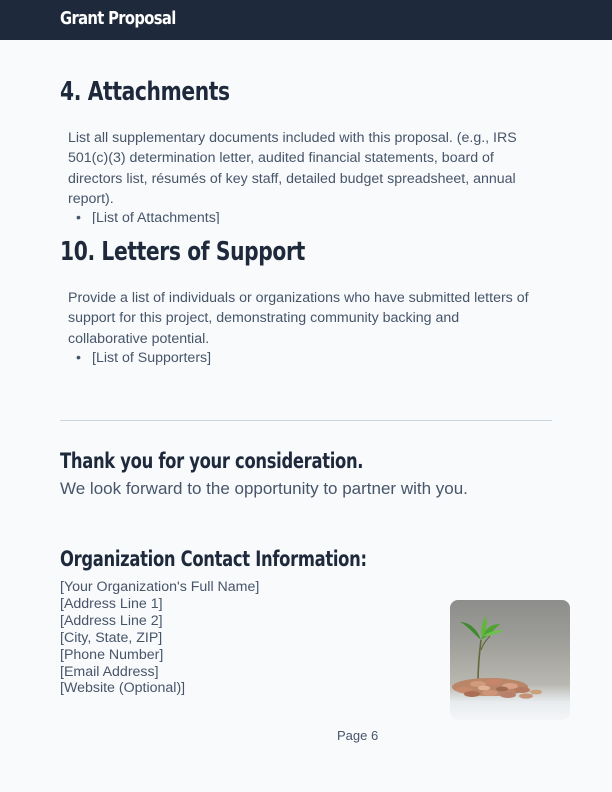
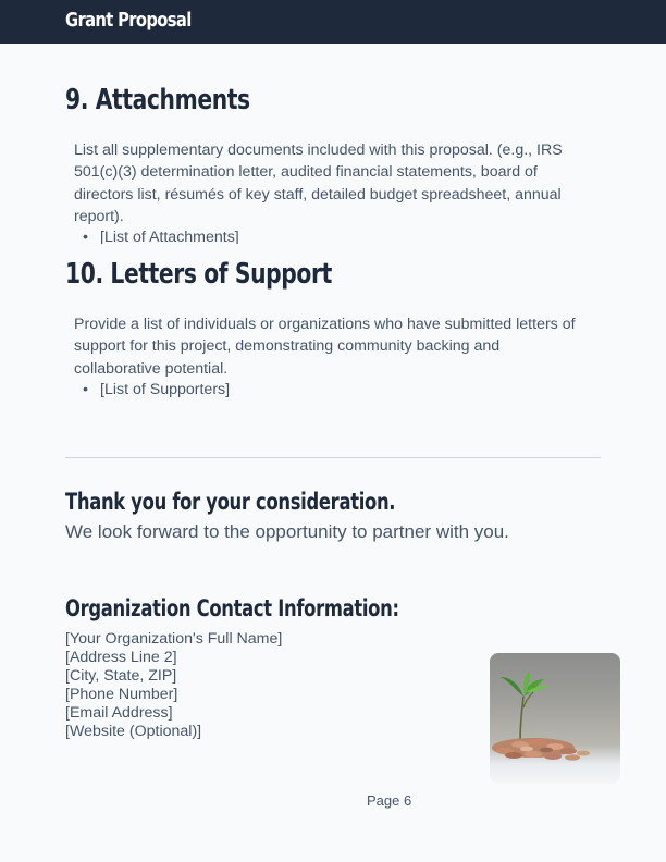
  Grant Proposal
- 4. Attachments
+ 9. Attachments
  List all supplementary documents included with this proposal. (e.g., IRS 501(c)(3) determination letter, audited financial statements, board of directors list, résumés of key staff, detailed budget spreadsheet, annual report).
  • [List of Attachments]
  10. Letters of Support
  Provide a list of individuals or organizations who have submitted letters of support for this project, demonstrating community backing and collaborative potential.
  • [List of Supporters]
  Thank you for your consideration.
  We look forward to the opportunity to partner with you.
  Organization Contact Information:
  [Your Organization's Full Name]
- [Address Line 1]
  [Address Line 2]
  [City, State, ZIP]
  [Phone Number]
  [Email Address]
  [Website (Optional)]
  Page 6
